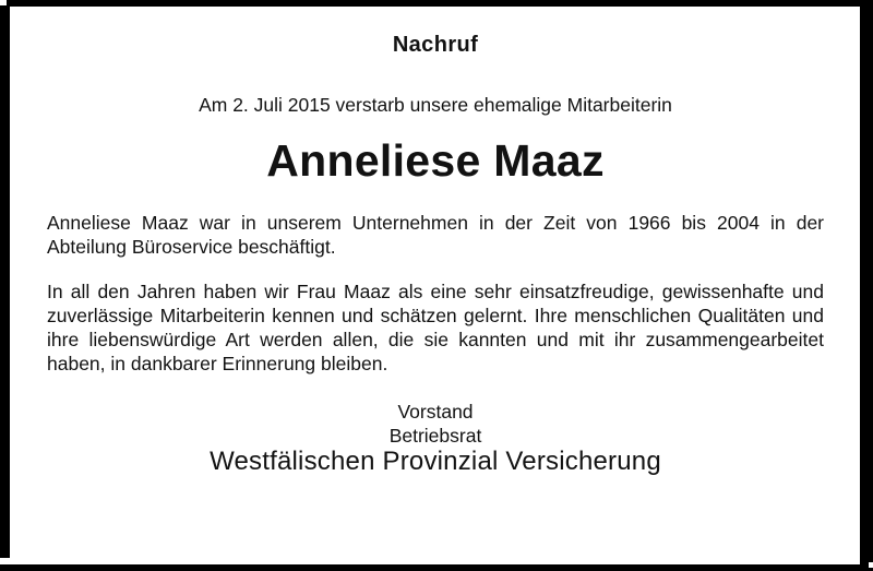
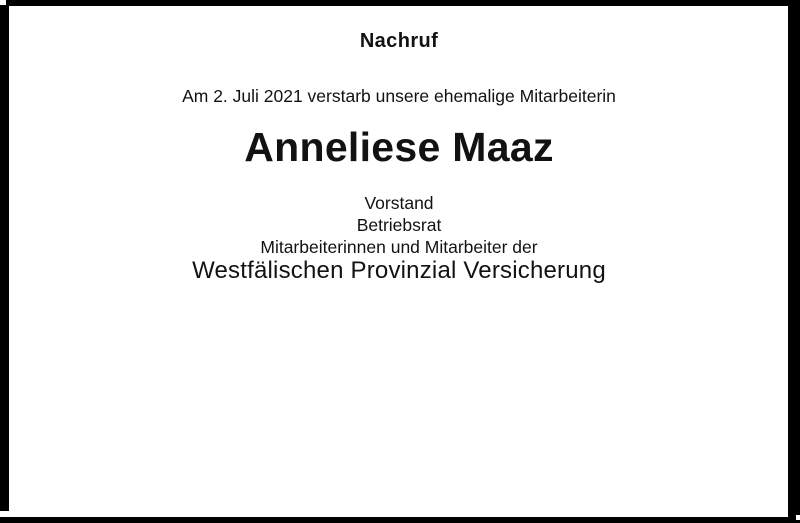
  Nachruf
- Am 2. Juli 2015 verstarb unsere ehemalige Mitarbeiterin
+ Am 2. Juli 2021 verstarb unsere ehemalige Mitarbeiterin
  Anneliese Maaz
- Anneliese Maaz war in unserem Unternehmen in der Zeit von 1966 bis 2004 in der Abteilung Büroservice beschäftigt.
- In all den Jahren haben wir Frau Maaz als eine sehr einsatzfreudige, gewissenhafte und zuverlässige Mitarbeiterin kennen und schätzen gelernt. Ihre menschlichen Qualitäten und ihre liebenswürdige Art werden allen, die sie kannten und mit ihr zusammengearbeitet haben, in dankbarer Erinnerung bleiben.
  Vorstand
  Betriebsrat
+ Mitarbeiterinnen und Mitarbeiter der
  Westfälischen Provinzial Versicherung
